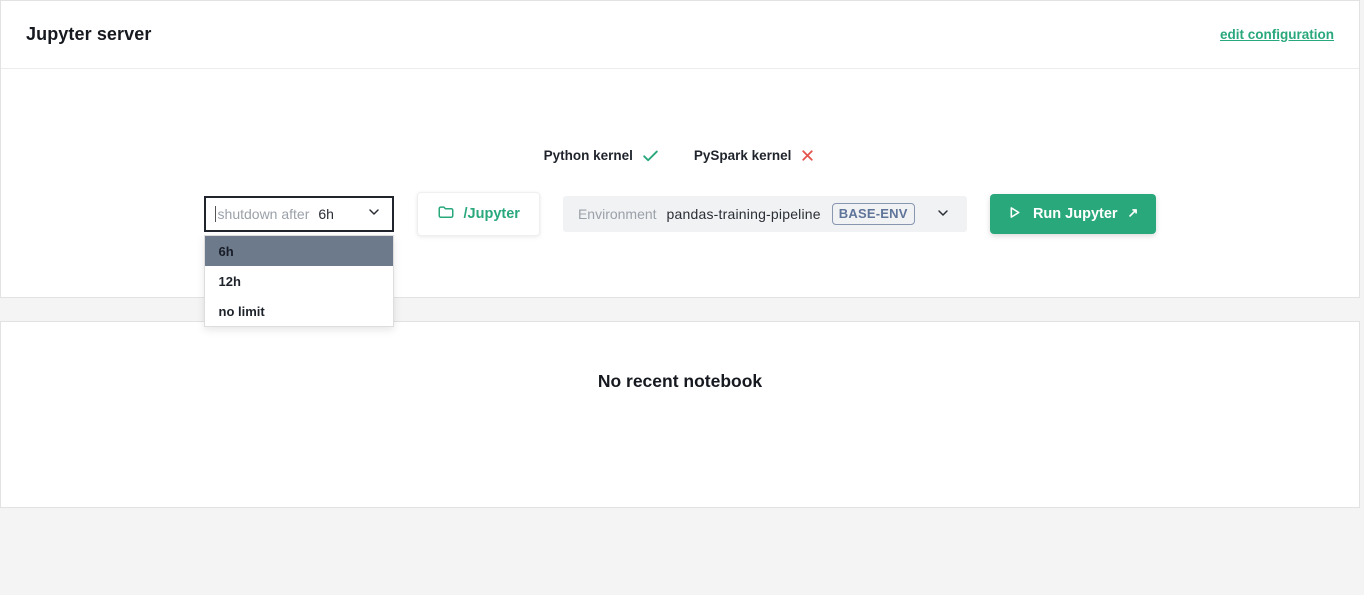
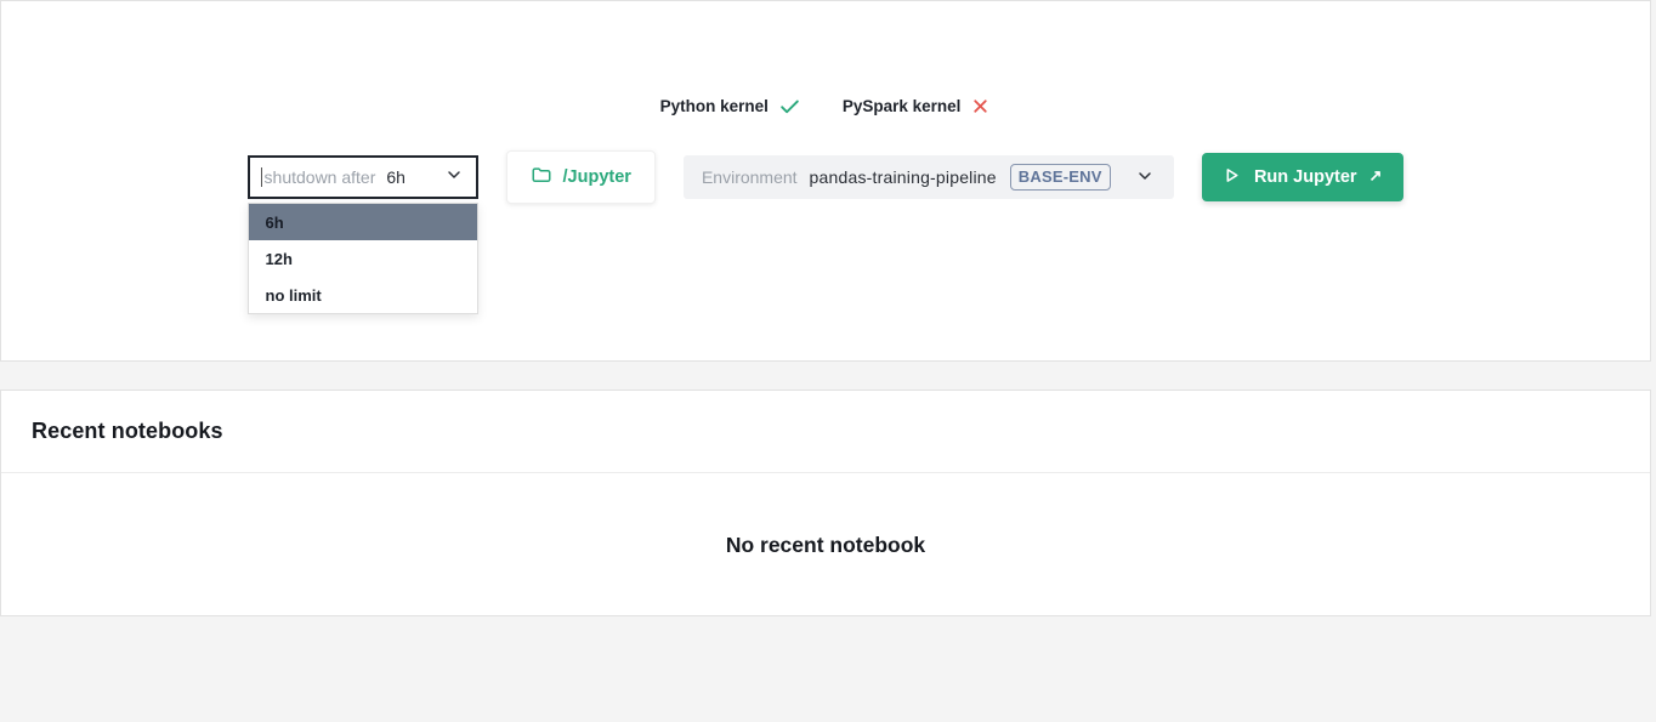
- Jupyter server
- edit configuration
  Python kernel
  PySpark kernel
  shutdown after
  6h
  6h
  12h
  no limit
  /Jupyter
  Environment
  pandas-training-pipeline
  BASE-ENV
  Run Jupyter
  ↗
+ Recent notebooks
  No recent notebook
